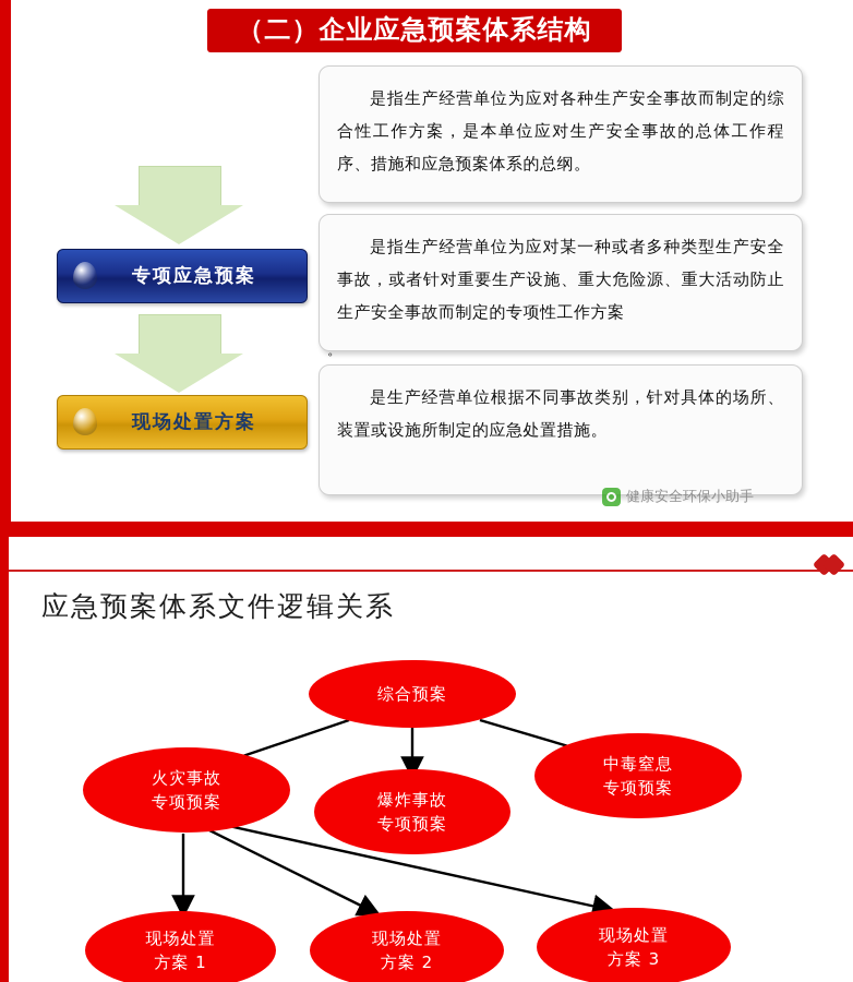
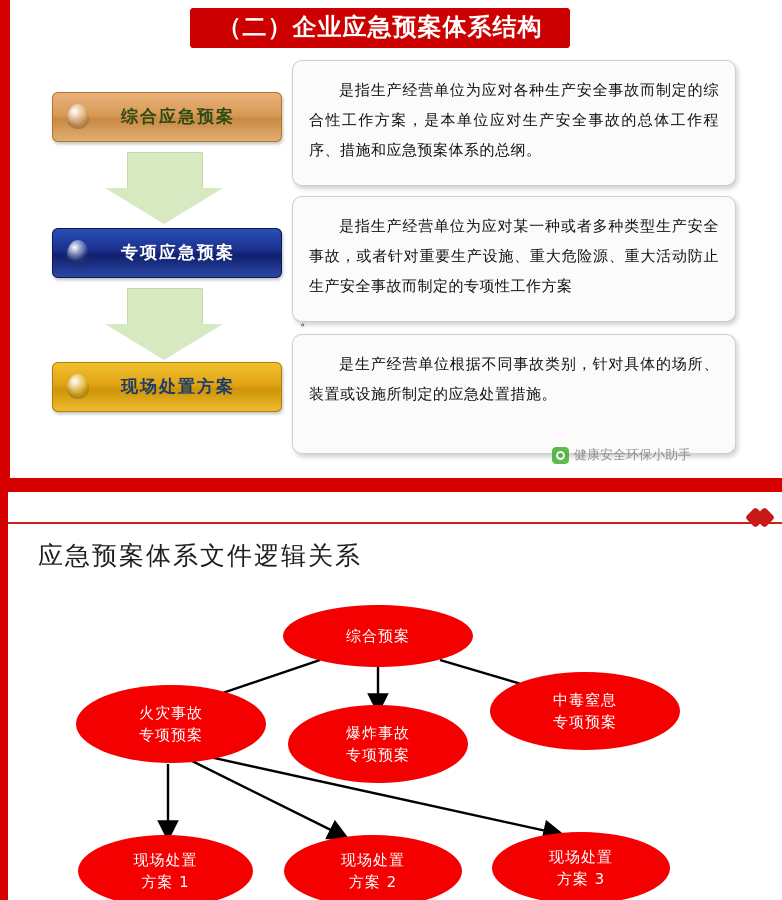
  （二）企业应急预案体系结构
+ 综合应急预案
  专项应急预案
  现场处置方案
  是指生产经营单位为应对各种生产安全事故而制定的综合性工作方案，是本单位应对生产安全事故的总体工作程序、措施和应急预案体系的总纲。
  是指生产经营单位为应对某一种或者多种类型生产安全事故，或者针对重要生产设施、重大危险源、重大活动防止生产安全事故而制定的专项性工作方案
  。
  是生产经营单位根据不同事故类别，针对具体的场所、装置或设施所制定的应急处置措施。
  健康安全环保小助手
  应急预案体系文件逻辑关系
  综合预案
  火灾事故
  专项预案
  爆炸事故
  专项预案
  中毒窒息
  专项预案
  现场处置
  方案 1
  现场处置
  方案 2
  现场处置
  方案 3
